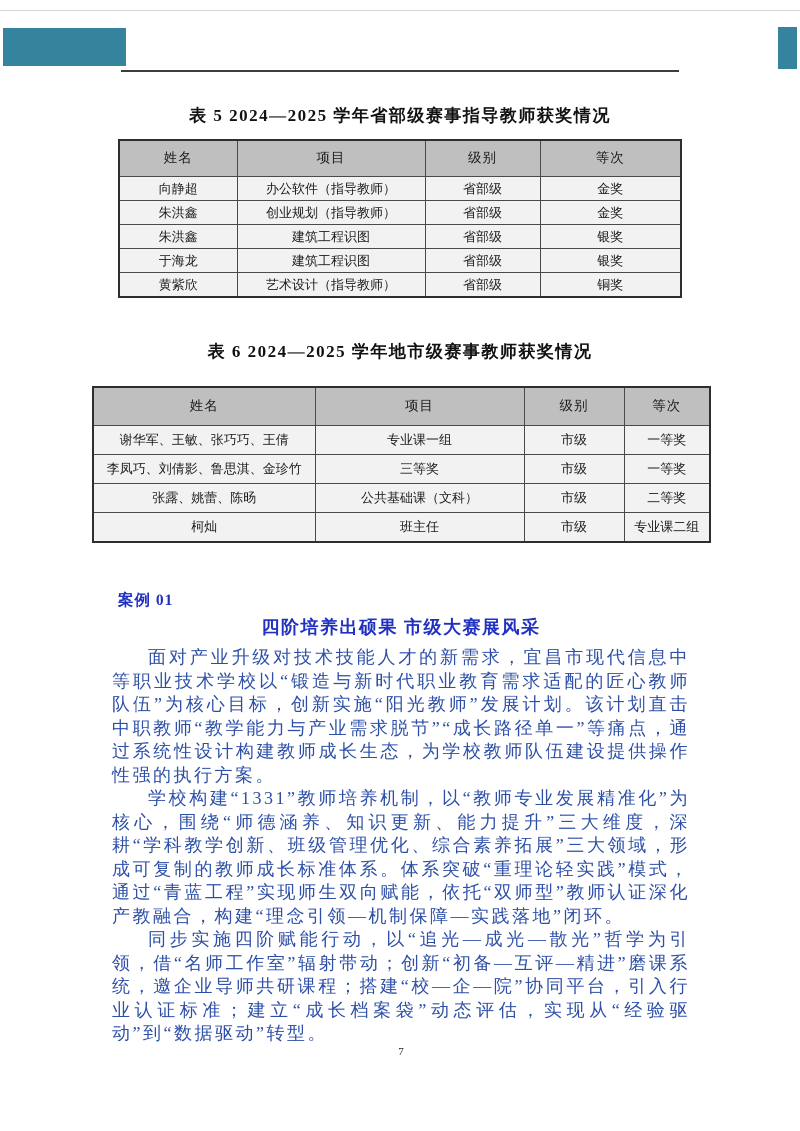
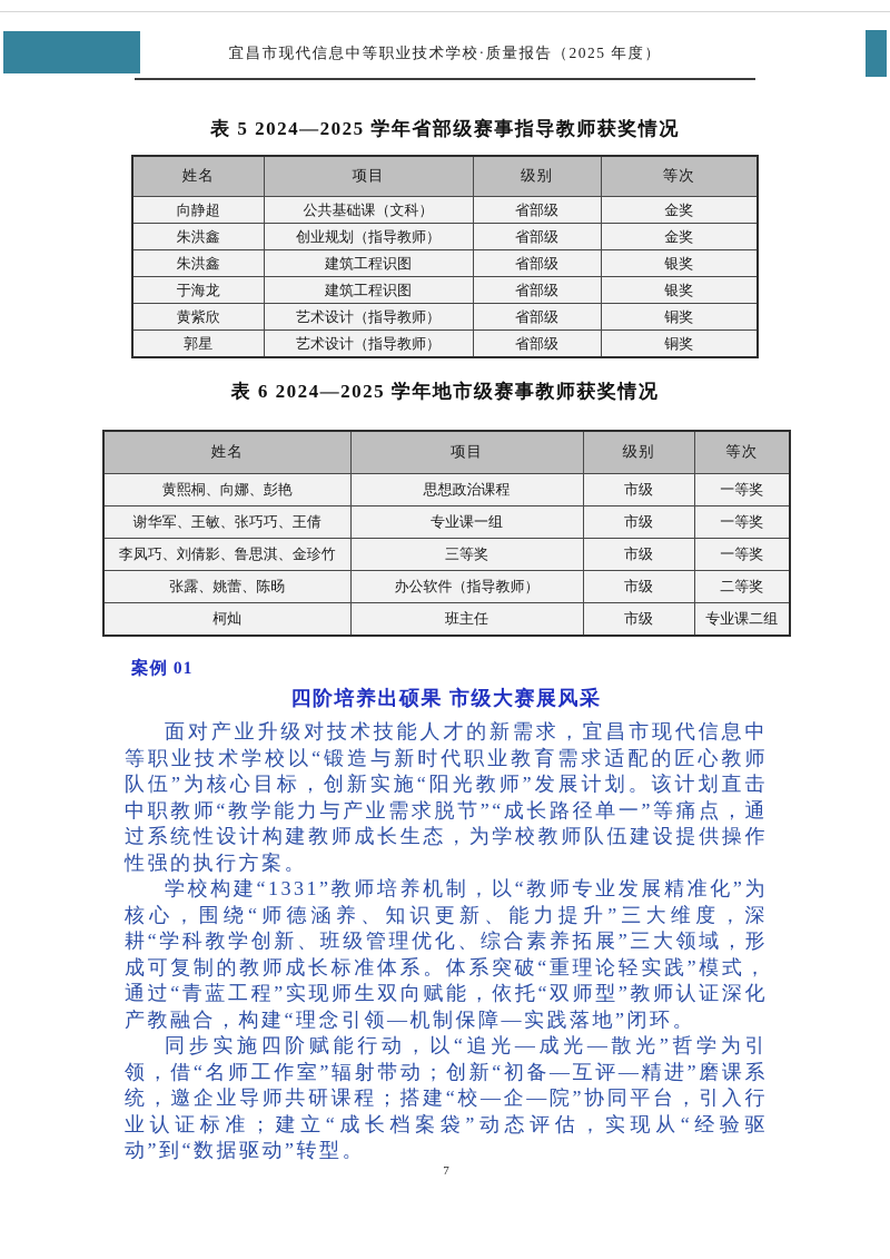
+ 宜昌市现代信息中等职业技术学校·质量报告（2025 年度）
  表 5 2024—2025 学年省部级赛事指导教师获奖情况
  姓名	项目	级别	等次
- 向静超	办公软件（指导教师）	省部级	金奖
+ 向静超	公共基础课（文科）	省部级	金奖
  朱洪鑫	创业规划（指导教师）	省部级	金奖
  朱洪鑫	建筑工程识图	省部级	银奖
  于海龙	建筑工程识图	省部级	银奖
  黄紫欣	艺术设计（指导教师）	省部级	铜奖
+ 郭星	艺术设计（指导教师）	省部级	铜奖
  表 6 2024—2025 学年地市级赛事教师获奖情况
  姓名	项目	级别	等次
+ 黄熙桐、向娜、彭艳	思想政治课程	市级	一等奖
  谢华军、王敏、张巧巧、王倩	专业课一组	市级	一等奖
  李凤巧、刘倩影、鲁思淇、金珍竹	三等奖	市级	一等奖
- 张露、姚蕾、陈旸	公共基础课（文科）	市级	二等奖
+ 张露、姚蕾、陈旸	办公软件（指导教师）	市级	二等奖
  柯灿	班主任	市级	专业课二组
  案例 01
  四阶培养出硕果 市级大赛展风采
  面对产业升级对技术技能人才的新需求，宜昌市现代信息中等职业技术学校以“锻造与新时代职业教育需求适配的匠心教师队伍”为核心目标，创新实施“阳光教师”发展计划。该计划直击中职教师“教学能力与产业需求脱节”“成长路径单一”等痛点，通过系统性设计构建教师成长生态，为学校教师队伍建设提供操作性强的执行方案。
  学校构建“1331”教师培养机制，以“教师专业发展精准化”为核心，围绕“师德涵养、知识更新、能力提升”三大维度，深耕“学科教学创新、班级管理优化、综合素养拓展”三大领域，形成可复制的教师成长标准体系。体系突破“重理论轻实践”模式，通过“青蓝工程”实现师生双向赋能，依托“双师型”教师认证深化产教融合，构建“理念引领—机制保障—实践落地”闭环。
  同步实施四阶赋能行动，以“追光—成光—散光”哲学为引领，借“名师工作室”辐射带动；创新“初备—互评—精进”磨课系统，邀企业导师共研课程；搭建“校—企—院”协同平台，引入行业认证标准；建立“成长档案袋”动态评估，实现从“经验驱动”到“数据驱动”转型。
  7
